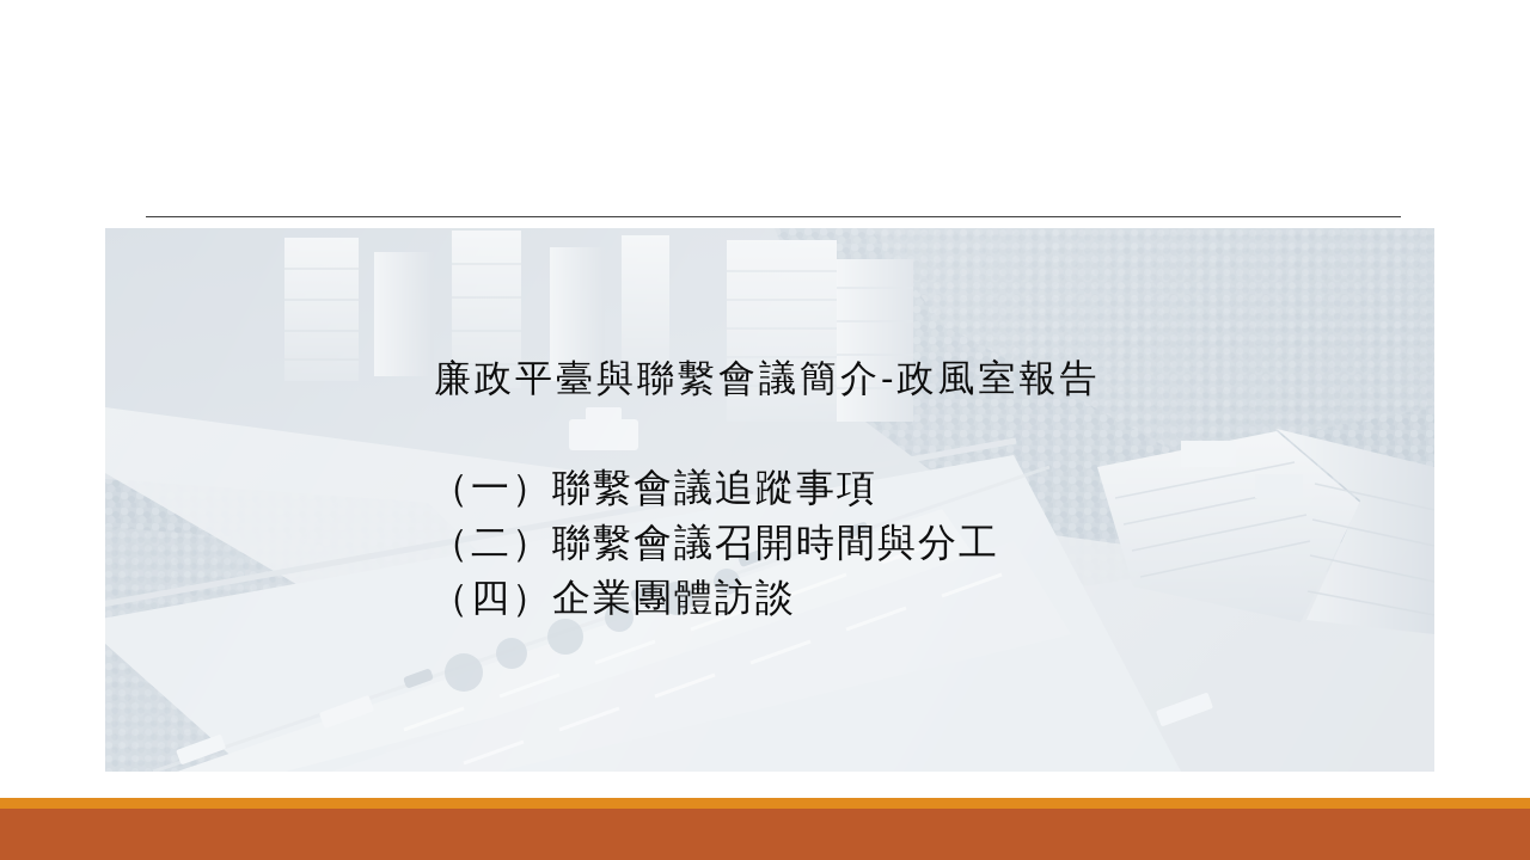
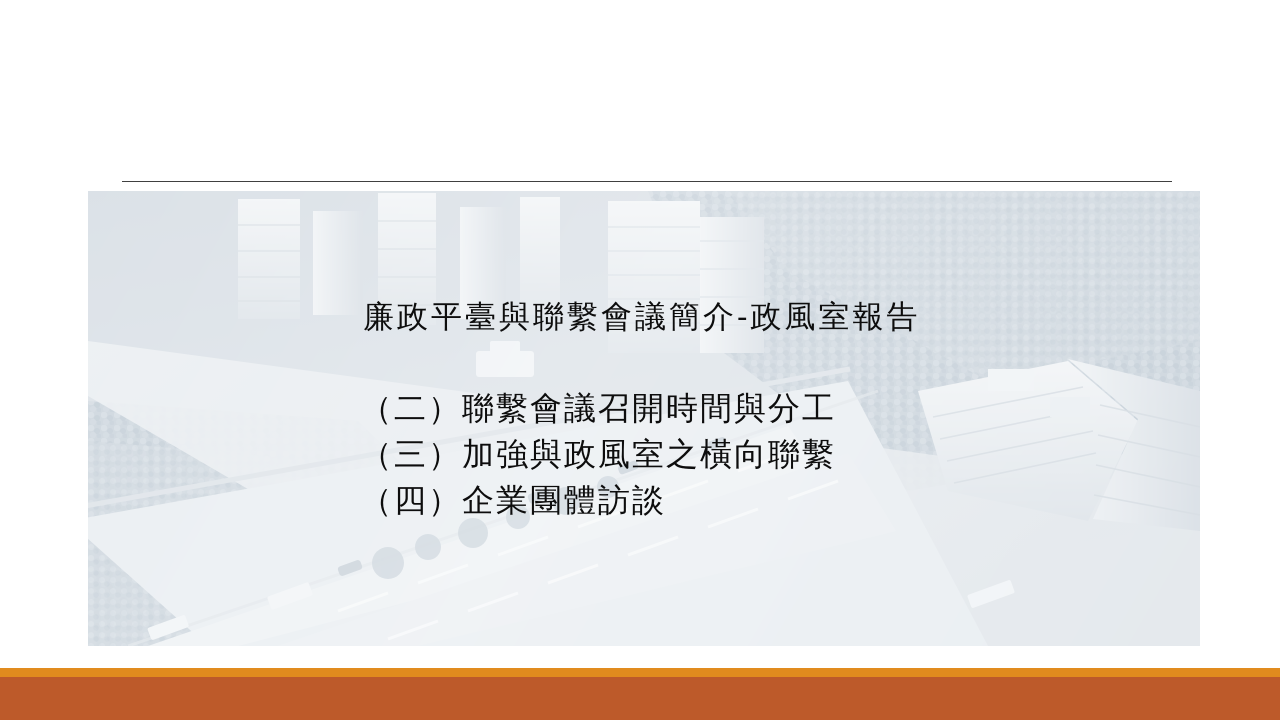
  廉政平臺與聯繫會議簡介-政風室報告
- （一）聯繫會議追蹤事項
  （二）聯繫會議召開時間與分工
+ （三）加強與政風室之橫向聯繫
  （四）企業團體訪談
